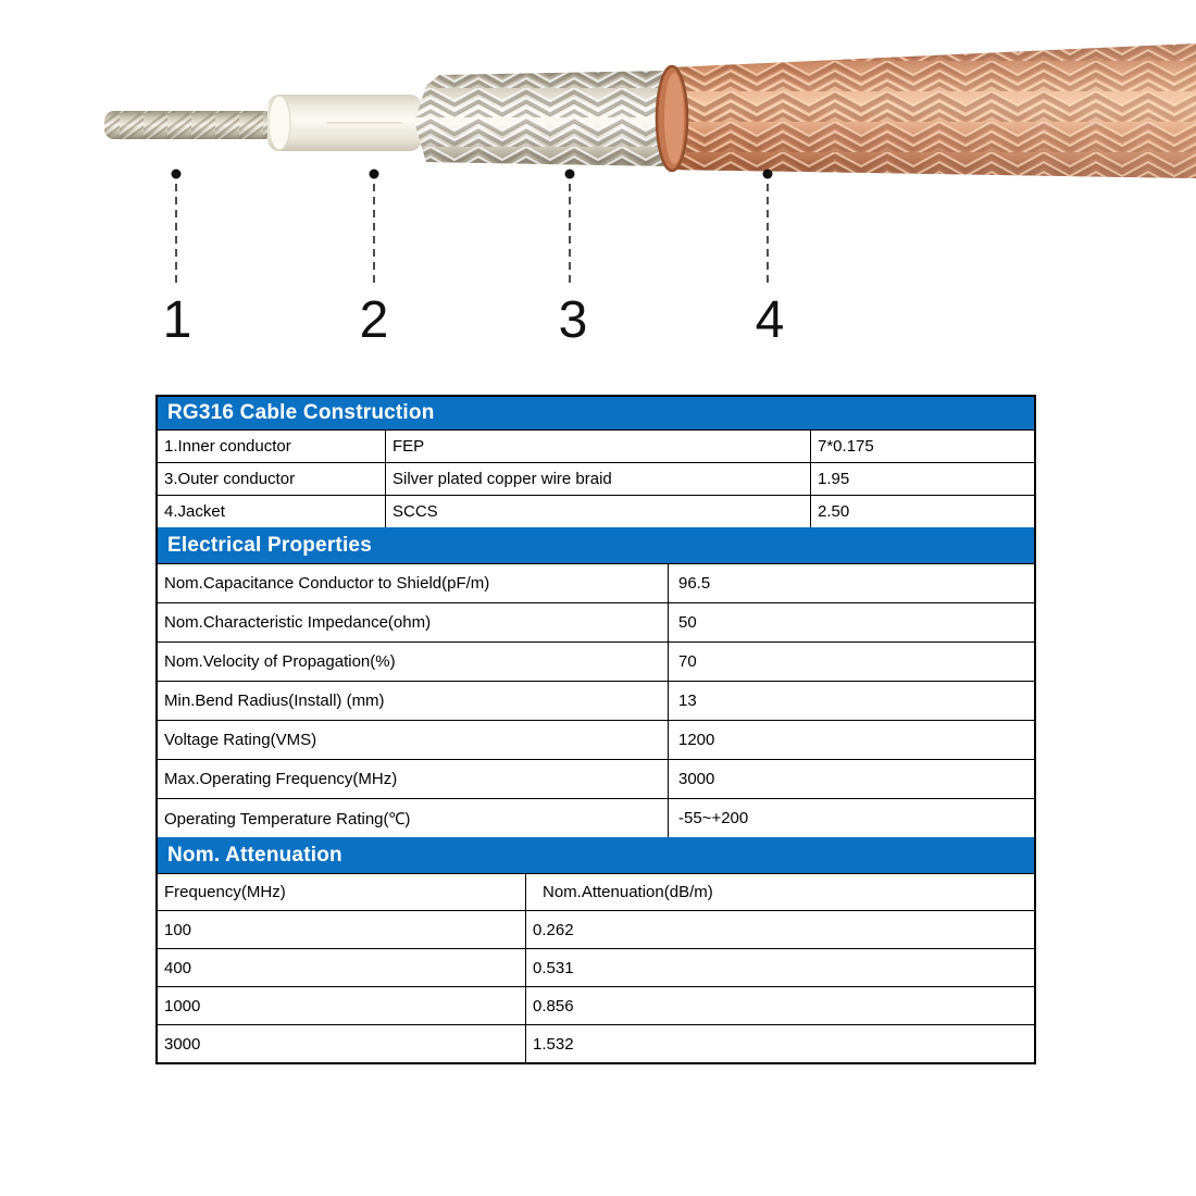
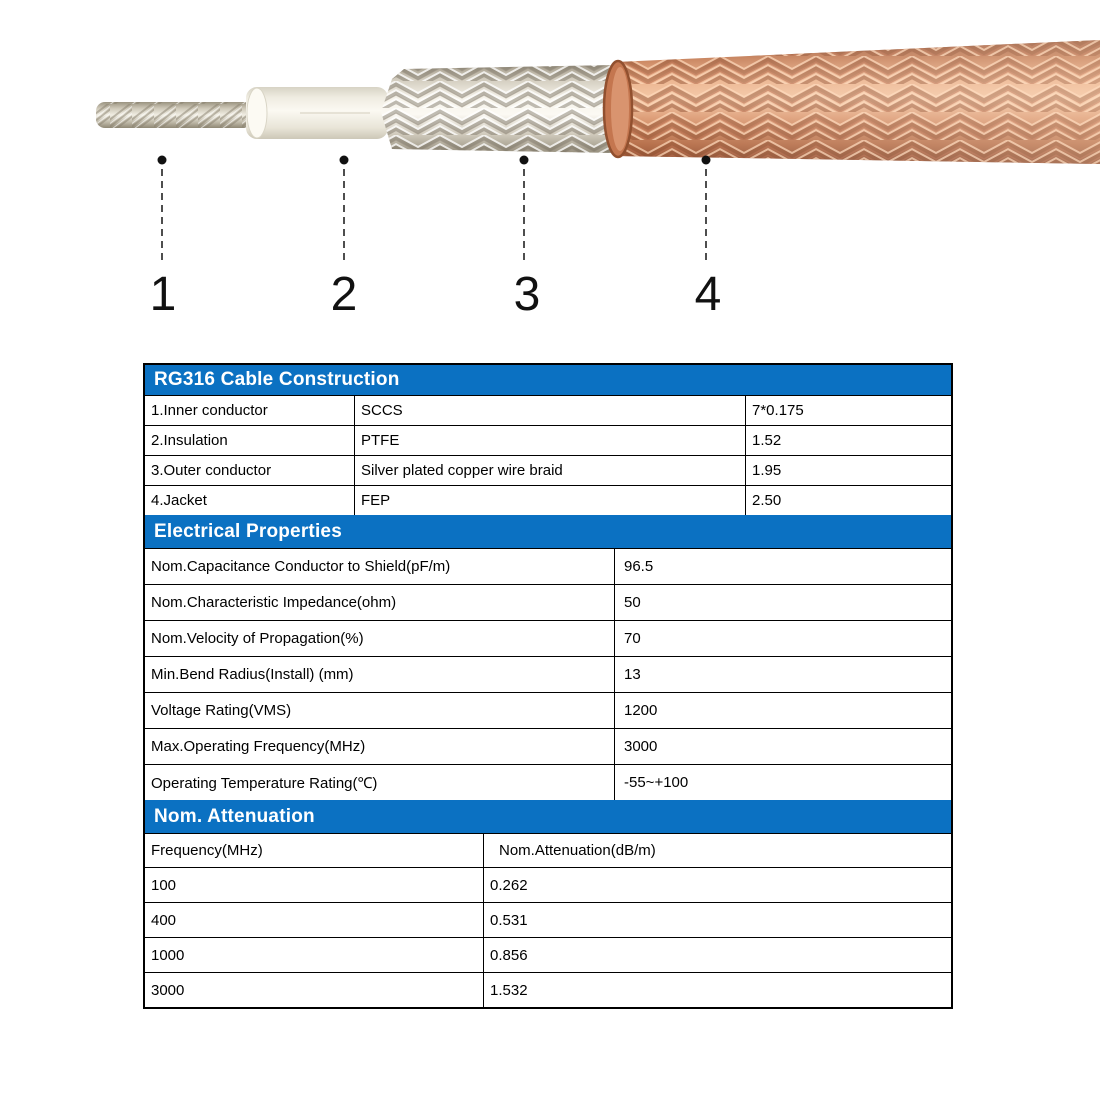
  1
  2
  3
  4
  RG316 Cable Construction
  1.Inner conductor
- FEP
+ SCCS
  7*0.175
+ 2.Insulation
+ PTFE
+ 1.52
  3.Outer conductor
  Silver plated copper wire braid
  1.95
  4.Jacket
- SCCS
+ FEP
  2.50
  Electrical Properties
  Nom.Capacitance Conductor to Shield(pF/m)
  96.5
  Nom.Characteristic Impedance(ohm)
  50
  Nom.Velocity of Propagation(%)
  70
  Min.Bend Radius(Install) (mm)
  13
  Voltage Rating(VMS)
  1200
  Max.Operating Frequency(MHz)
  3000
  Operating Temperature Rating(℃)
- -55~+200
+ -55~+100
  Nom. Attenuation
  Frequency(MHz)
  Nom.Attenuation(dB/m)
  100
  0.262
  400
  0.531
  1000
  0.856
  3000
  1.532
